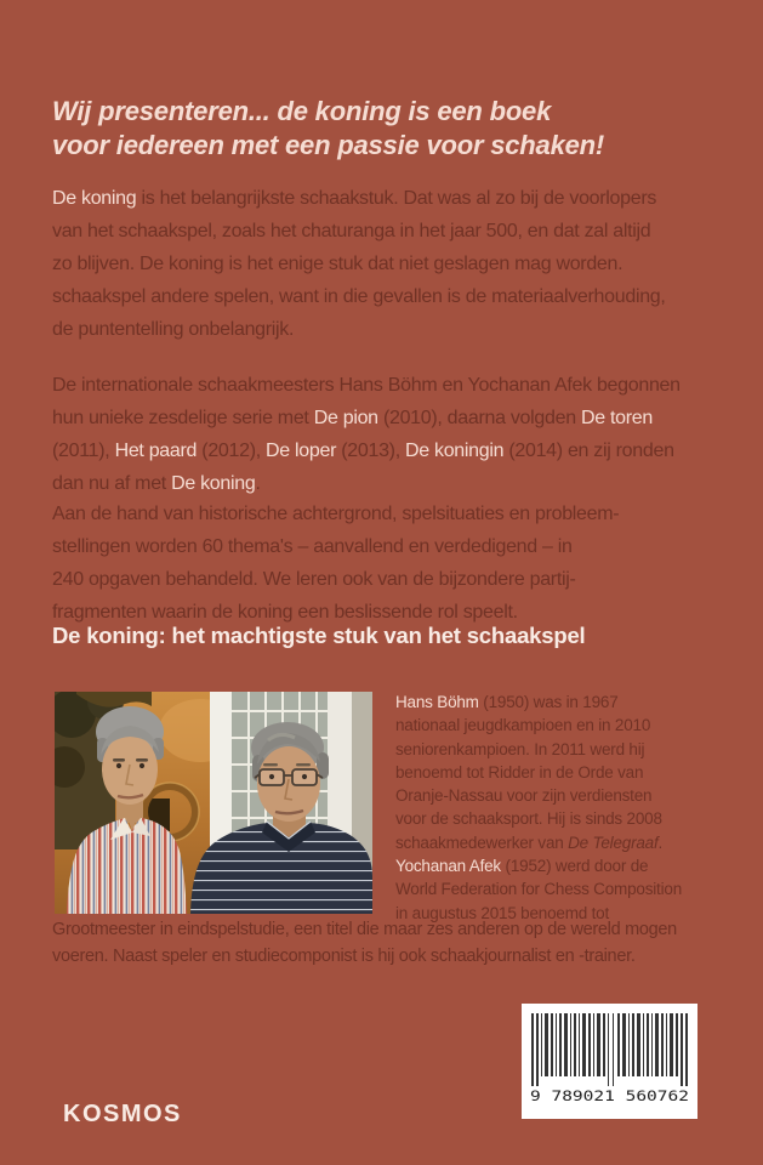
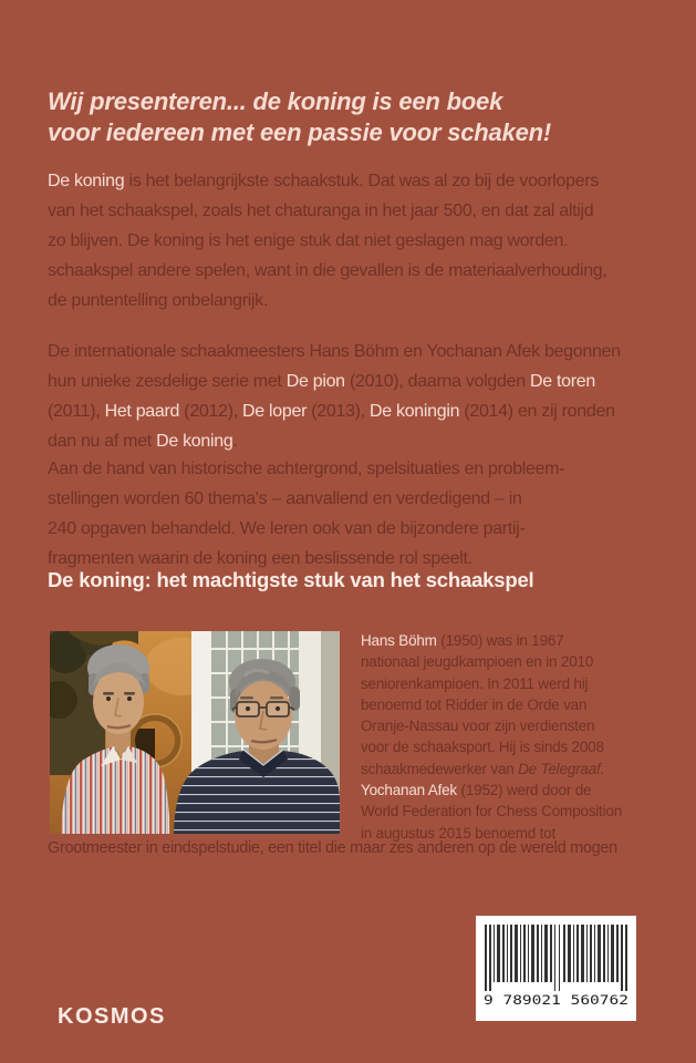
  Wij presenteren... de koning is een boek
  voor iedereen met een passie voor schaken!
  De koning is het belangrijkste schaakstuk. Dat was al zo bij de voorlopers
  van het schaakspel, zoals het chaturanga in het jaar 500, en dat zal altijd
  zo blijven. De koning is het enige stuk dat niet geslagen mag worden.
  schaakspel andere spelen, want in die gevallen is de materiaalverhouding,
  de puntentelling onbelangrijk.
  De internationale schaakmeesters Hans Böhm en Yochanan Afek begonnen
  hun unieke zesdelige serie met De pion (2010), daarna volgden De toren
  (2011), Het paard (2012), De loper (2013), De koningin (2014) en zij ronden
  dan nu af met De koning.
  Aan de hand van historische achtergrond, spelsituaties en probleem-
  stellingen worden 60 thema's – aanvallend en verdedigend – in
  240 opgaven behandeld. We leren ook van de bijzondere partij-
  fragmenten waarin de koning een beslissende rol speelt.
  De koning: het machtigste stuk van het schaakspel
  Hans Böhm (1950) was in 1967
  nationaal jeugdkampioen en in 2010
  seniorenkampioen. In 2011 werd hij
  benoemd tot Ridder in de Orde van
  Oranje-Nassau voor zijn verdiensten
  voor de schaaksport. Hij is sinds 2008
  schaakmedewerker van De Telegraaf.
  Yochanan Afek (1952) werd door de
  World Federation for Chess Composition
  in augustus 2015 benoemd tot
  Grootmeester in eindspelstudie, een titel die maar zes anderen op de wereld mogen
- voeren. Naast speler en studiecomponist is hij ook schaakjournalist en -trainer.
  KOSMOS
  9 789021 560762
